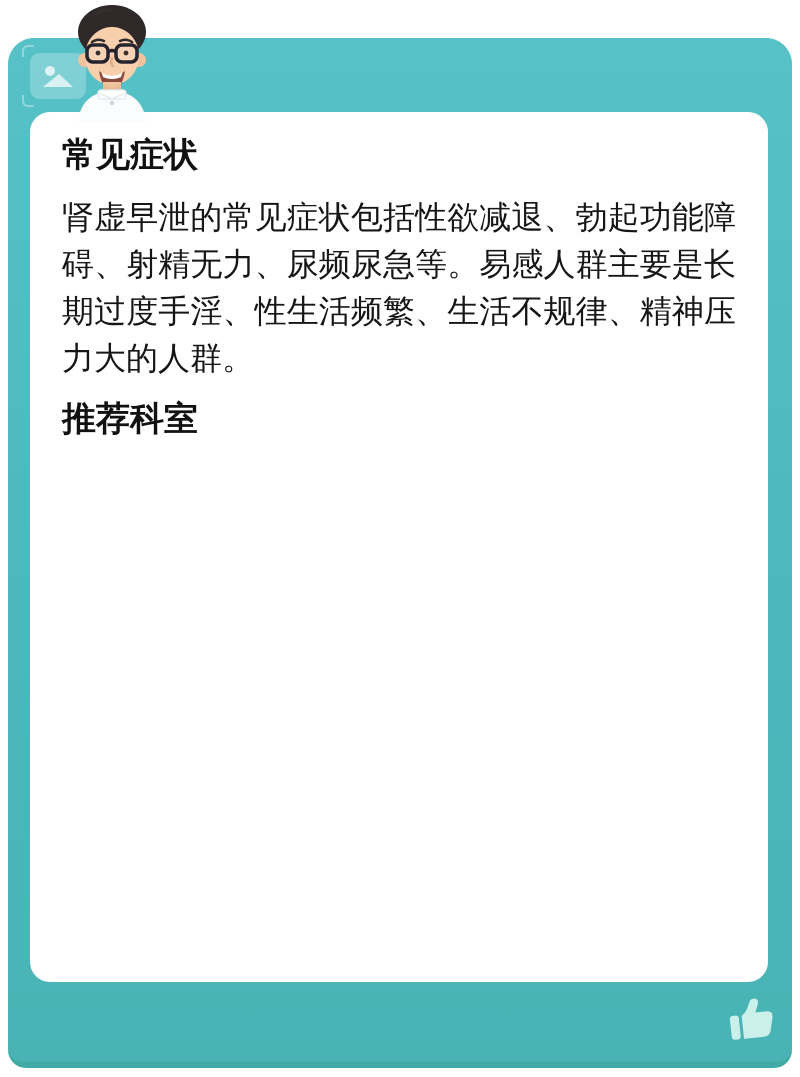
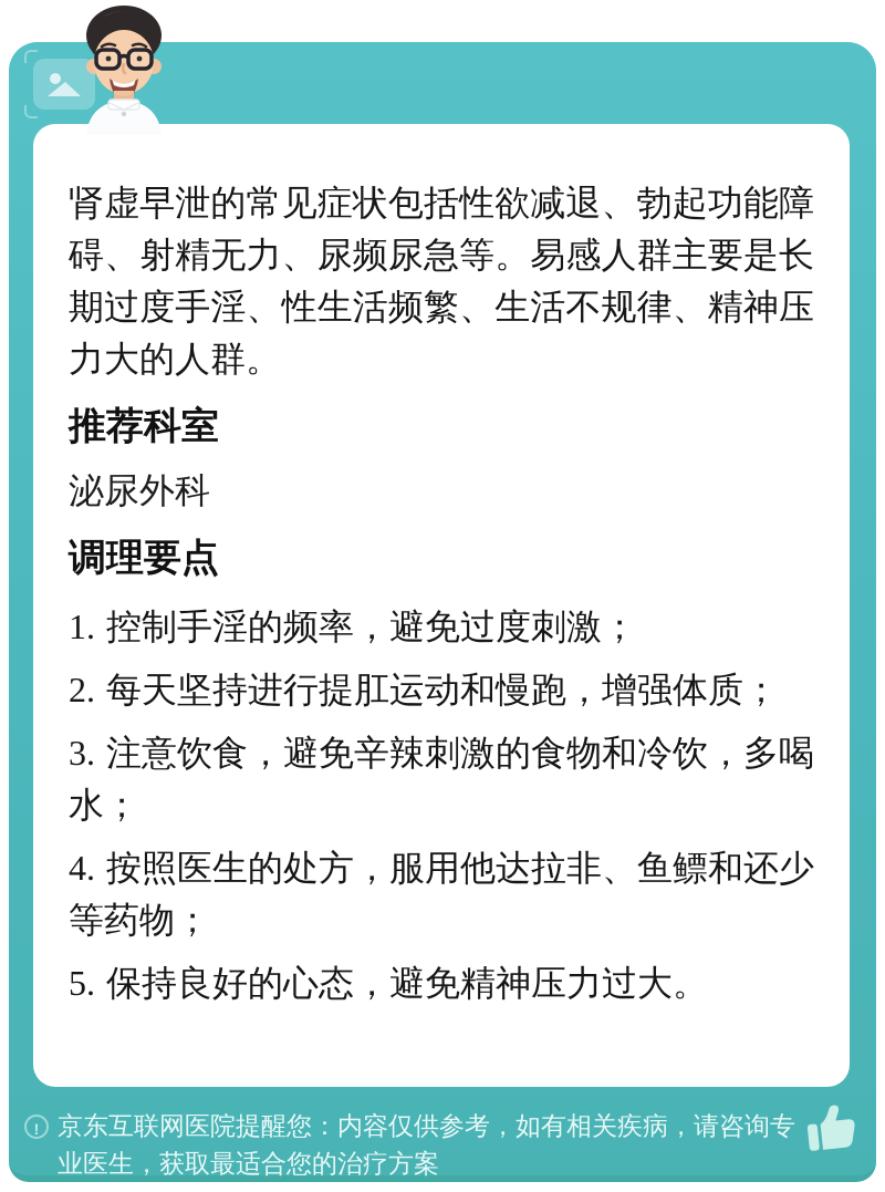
- 常见症状
  肾虚早泄的常见症状包括性欲减退、勃起功能障碍、射精无力、尿频尿急等。易感人群主要是长期过度手淫、性生活频繁、生活不规律、精神压力大的人群。
  推荐科室
+ 泌尿外科
+ 调理要点
+ 1. 控制手淫的频率，避免过度刺激；
+ 2. 每天坚持进行提肛运动和慢跑，增强体质；
+ 3. 注意饮食，避免辛辣刺激的食物和冷饮，多喝水；
+ 4. 按照医生的处方，服用他达拉非、鱼鳔和还少等药物；
+ 5. 保持良好的心态，避免精神压力过大。
+ !
+ 京东互联网医院提醒您：内容仅供参考，如有相关疾病，请咨询专业医生，获取最适合您的治疗方案
